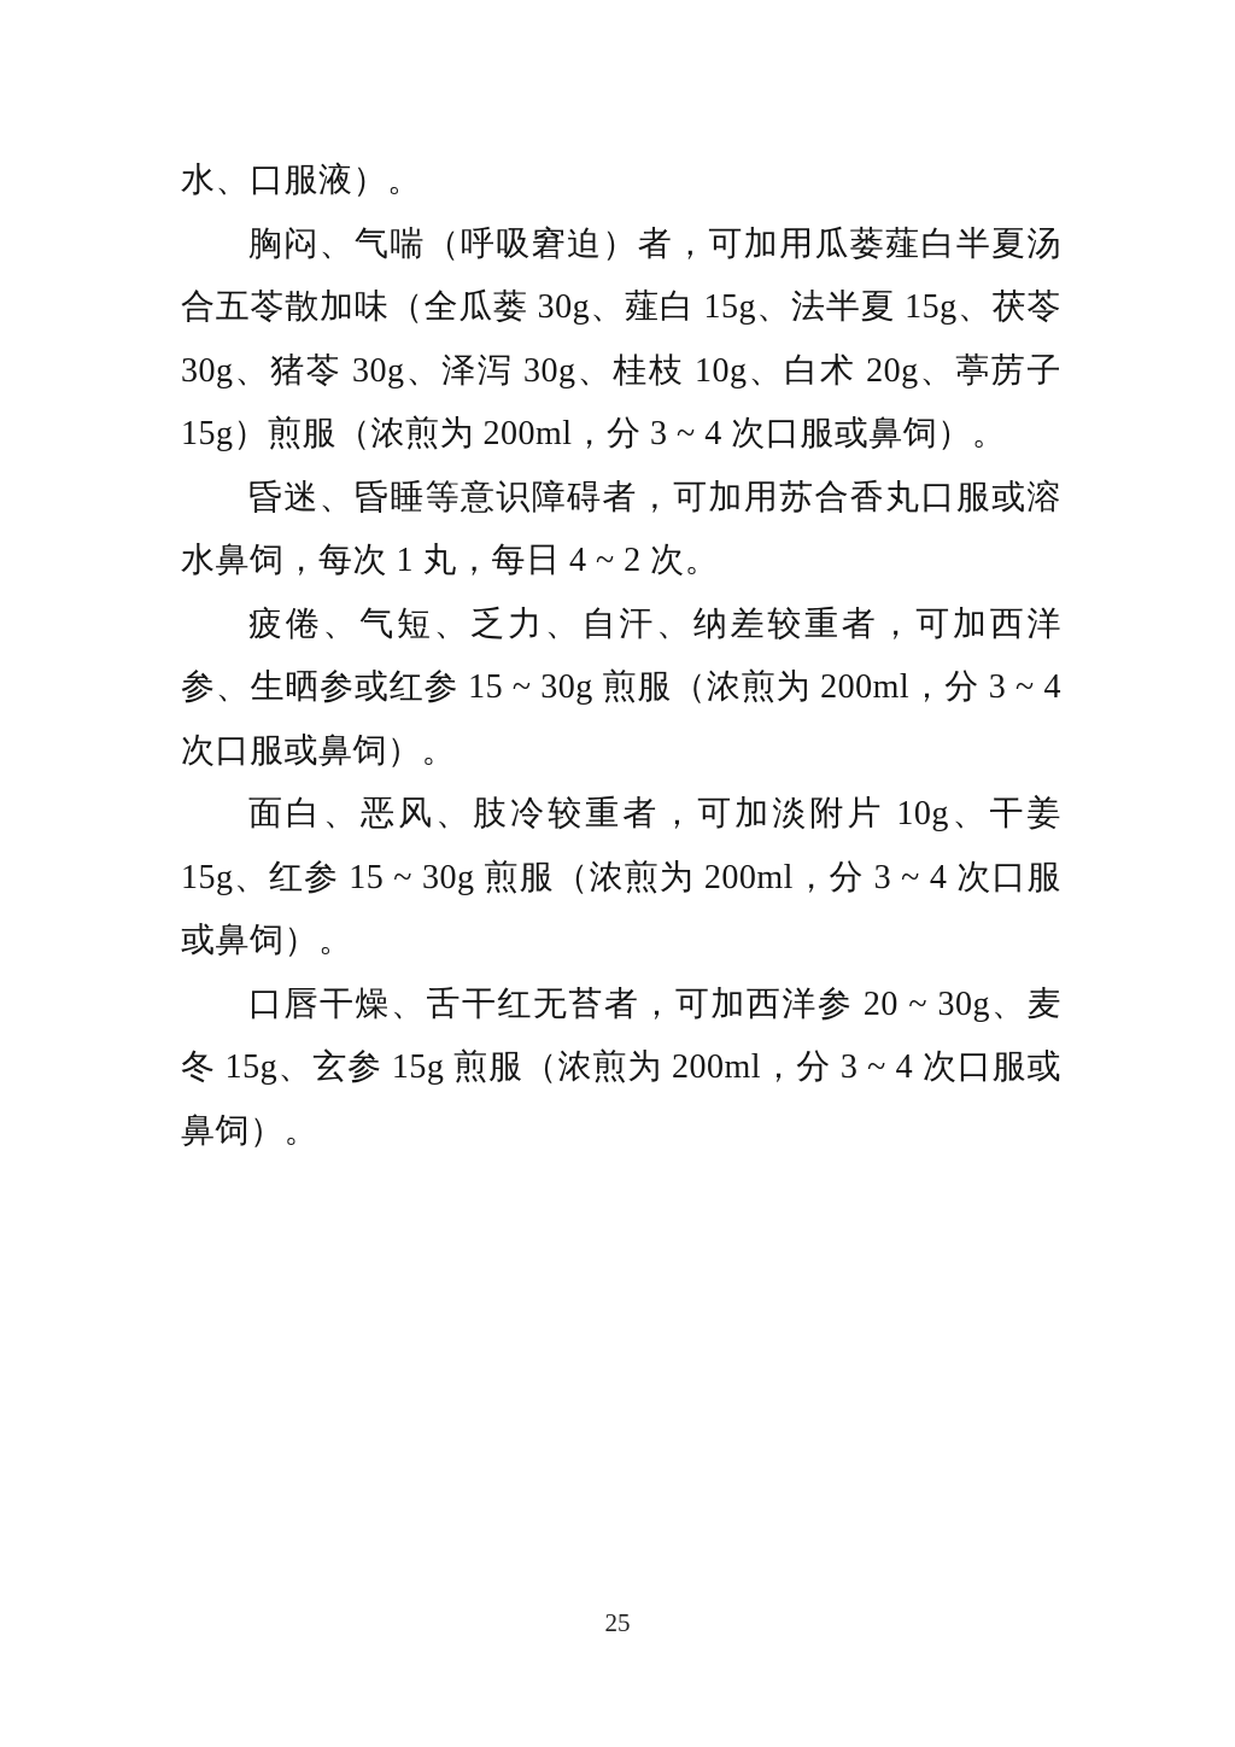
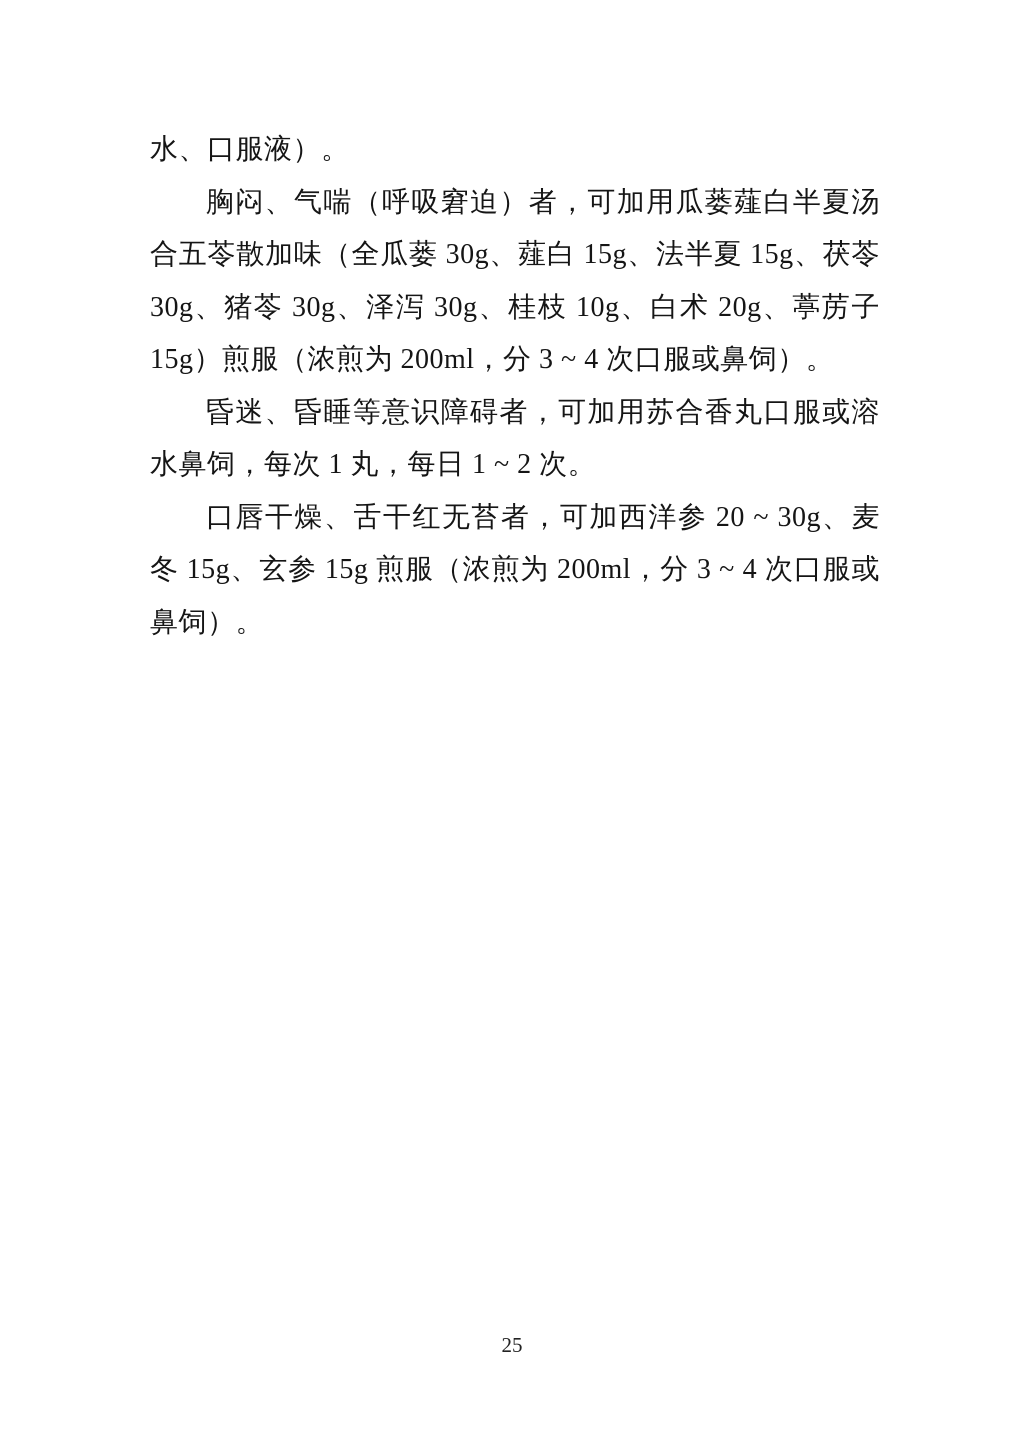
  水、口服液）。
  胸闷、气喘（呼吸窘迫）者，可加用瓜蒌薤白半夏汤合五苓散加味（全瓜蒌 30g、薤白 15g、法半夏 15g、茯苓 30g、猪苓 30g、泽泻 30g、桂枝 10g、白术 20g、葶苈子 15g）煎服（浓煎为 200ml，分 3 ~ 4 次口服或鼻饲）。
- 昏迷、昏睡等意识障碍者，可加用苏合香丸口服或溶水鼻饲，每次 1 丸，每日 4 ~ 2 次。
+ 昏迷、昏睡等意识障碍者，可加用苏合香丸口服或溶水鼻饲，每次 1 丸，每日 1 ~ 2 次。
- 疲倦、气短、乏力、自汗、纳差较重者，可加西洋参、生晒参或红参 15 ~ 30g 煎服（浓煎为 200ml，分 3 ~ 4 次口服或鼻饲）。
- 面白、恶风、肢冷较重者，可加淡附片 10g、干姜 15g、红参 15 ~ 30g 煎服（浓煎为 200ml，分 3 ~ 4 次口服或鼻饲）。
  口唇干燥、舌干红无苔者，可加西洋参 20 ~ 30g、麦冬 15g、玄参 15g 煎服（浓煎为 200ml，分 3 ~ 4 次口服或鼻饲）。
  25
